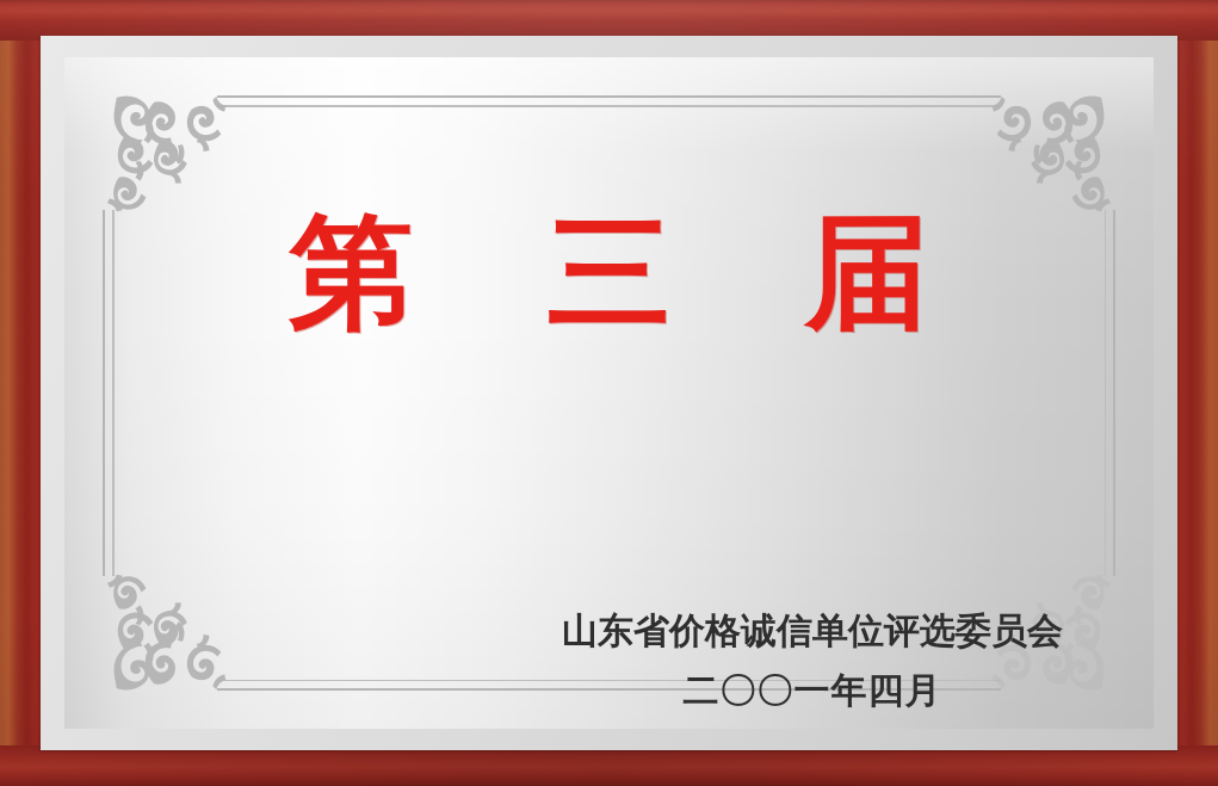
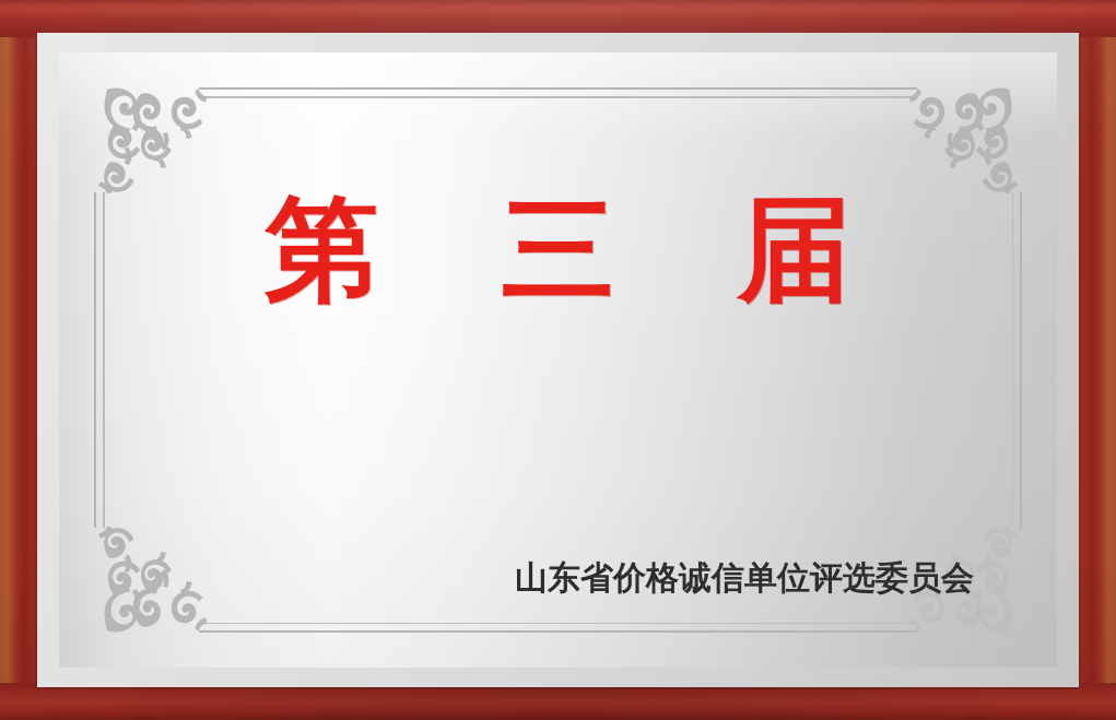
  第 三 届
  山东省价格诚信单位评选委员会
- 二〇〇一年四月
